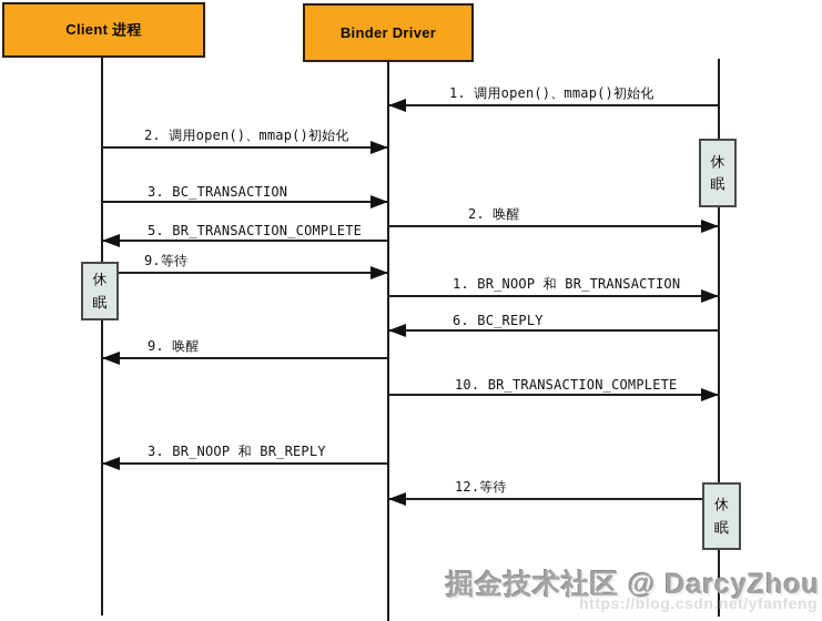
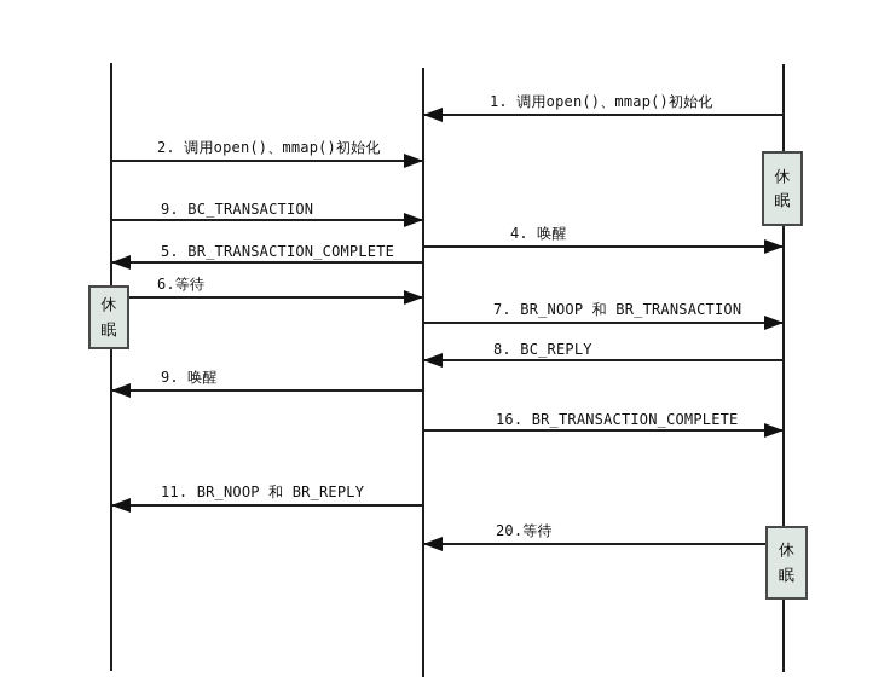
- Client 进程
- Binder Driver
  1. 调用open()、mmap()初始化
  2. 调用open()、mmap()初始化
- 3. BC_TRANSACTION
+ 9. BC_TRANSACTION
- 2. 唤醒
+ 4. 唤醒
  5. BR_TRANSACTION_COMPLETE
- 9.等待
+ 6.等待
- 1. BR_NOOP 和 BR_TRANSACTION
+ 7. BR_NOOP 和 BR_TRANSACTION
- 6. BC_REPLY
+ 8. BC_REPLY
  9. 唤醒
- 10. BR_TRANSACTION_COMPLETE
+ 16. BR_TRANSACTION_COMPLETE
- 3. BR_NOOP 和 BR_REPLY
+ 11. BR_NOOP 和 BR_REPLY
- 12.等待
+ 20.等待
  休眠
  休眠
  休眠
- https://blog.csdn.net/yfanfeng
- 掘金技术社区 @ DarcyZhou
